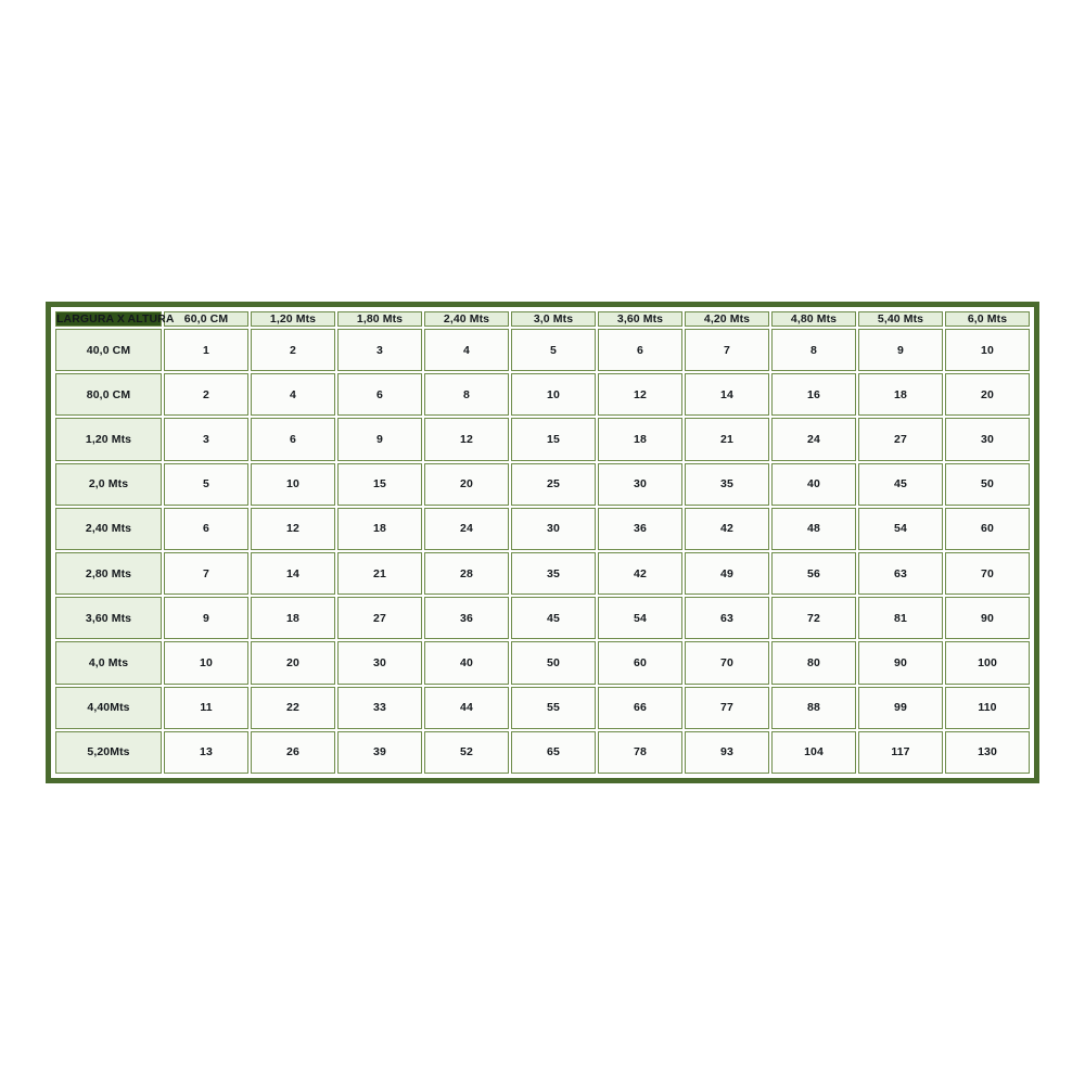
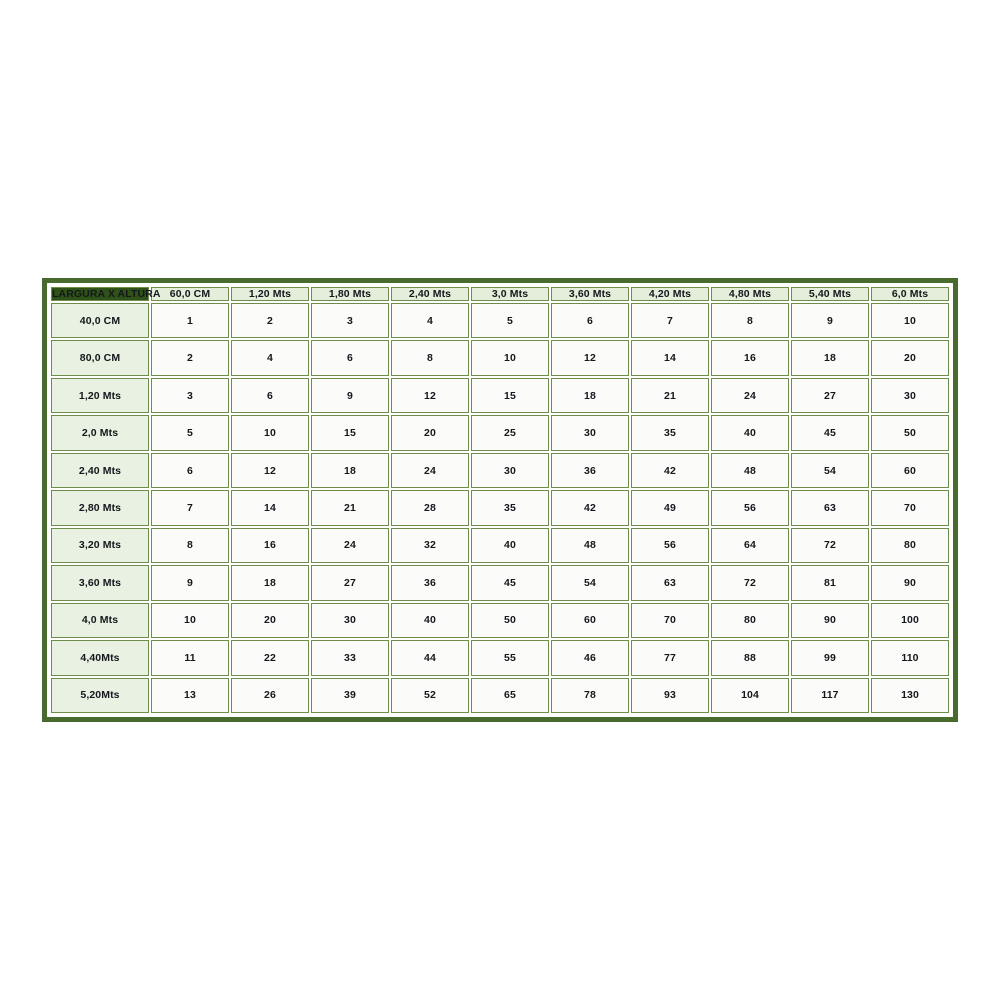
  LARGURA X ALTURA	60,0 CM	1,20 Mts	1,80 Mts	2,40 Mts	3,0 Mts	3,60 Mts	4,20 Mts	4,80 Mts	5,40 Mts	6,0 Mts
  40,0 CM	1	2	3	4	5	6	7	8	9	10
  80,0 CM	2	4	6	8	10	12	14	16	18	20
  1,20 Mts	3	6	9	12	15	18	21	24	27	30
  2,0 Mts	5	10	15	20	25	30	35	40	45	50
  2,40 Mts	6	12	18	24	30	36	42	48	54	60
  2,80 Mts	7	14	21	28	35	42	49	56	63	70
+ 3,20 Mts	8	16	24	32	40	48	56	64	72	80
  3,60 Mts	9	18	27	36	45	54	63	72	81	90
  4,0 Mts	10	20	30	40	50	60	70	80	90	100
- 4,40Mts	11	22	33	44	55	66	77	88	99	110
+ 4,40Mts	11	22	33	44	55	46	77	88	99	110
  5,20Mts	13	26	39	52	65	78	93	104	117	130
